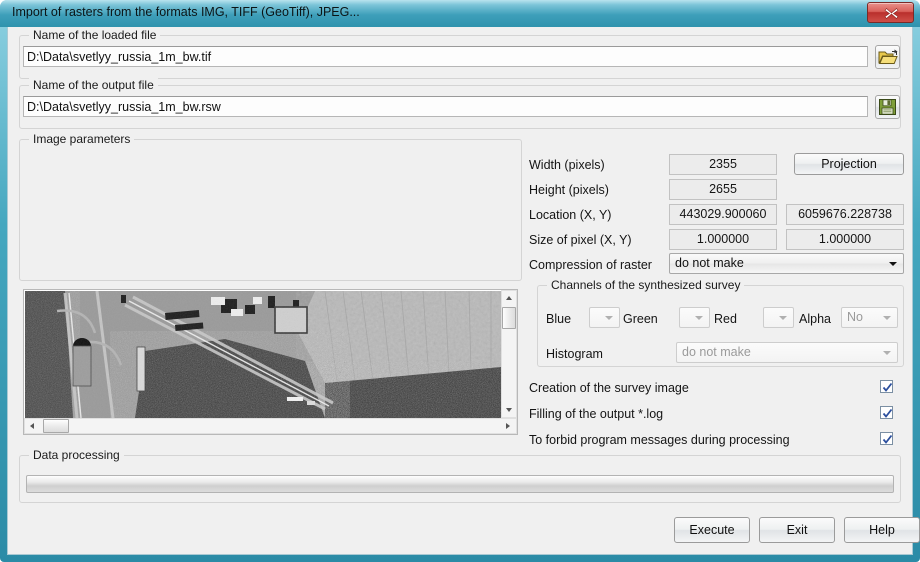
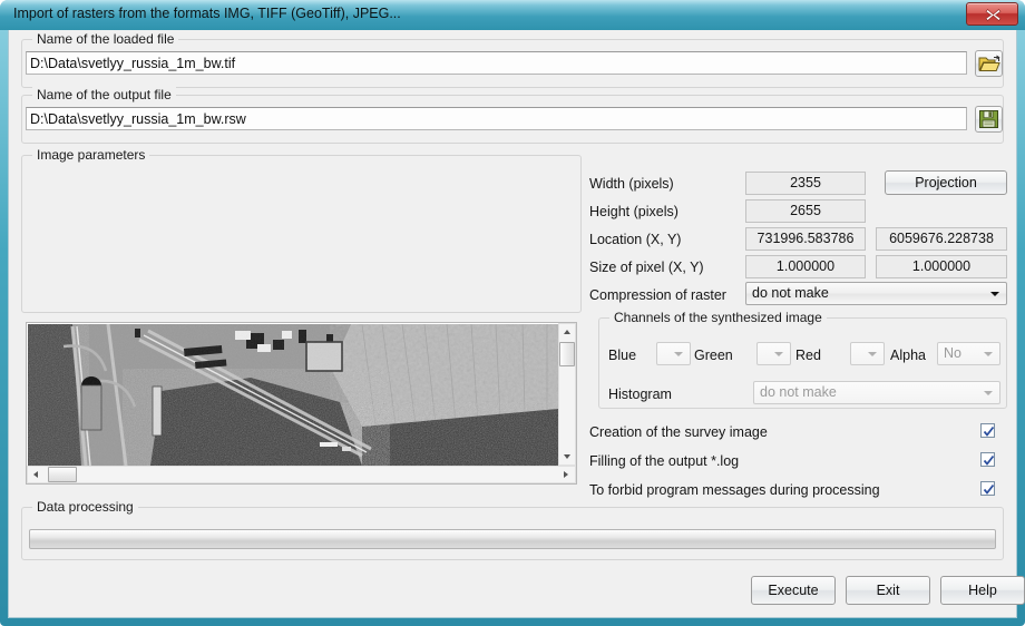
  Import of rasters from the formats IMG, TIFF (GeoTiff), JPEG...
  Name of the loaded file
  D:\Data\svetlyy_russia_1m_bw.tif
  Name of the output file
  D:\Data\svetlyy_russia_1m_bw.rsw
  Image parameters
  Width (pixels)
  2355
  Projection
  Height (pixels)
  2655
  Location (X, Y)
- 443029.900060
+ 731996.583786
  6059676.228738
  Size of pixel (X, Y)
  1.000000
  1.000000
  Compression of raster
  do not make
- Channels of the synthesized survey
+ Channels of the synthesized image
  Blue
  Green
  Red
  Alpha
  No
  Histogram
  do not make
  Creation of the survey image
  Filling of the output *.log
  To forbid program messages during processing
  Data processing
  Execute
  Exit
  Help
